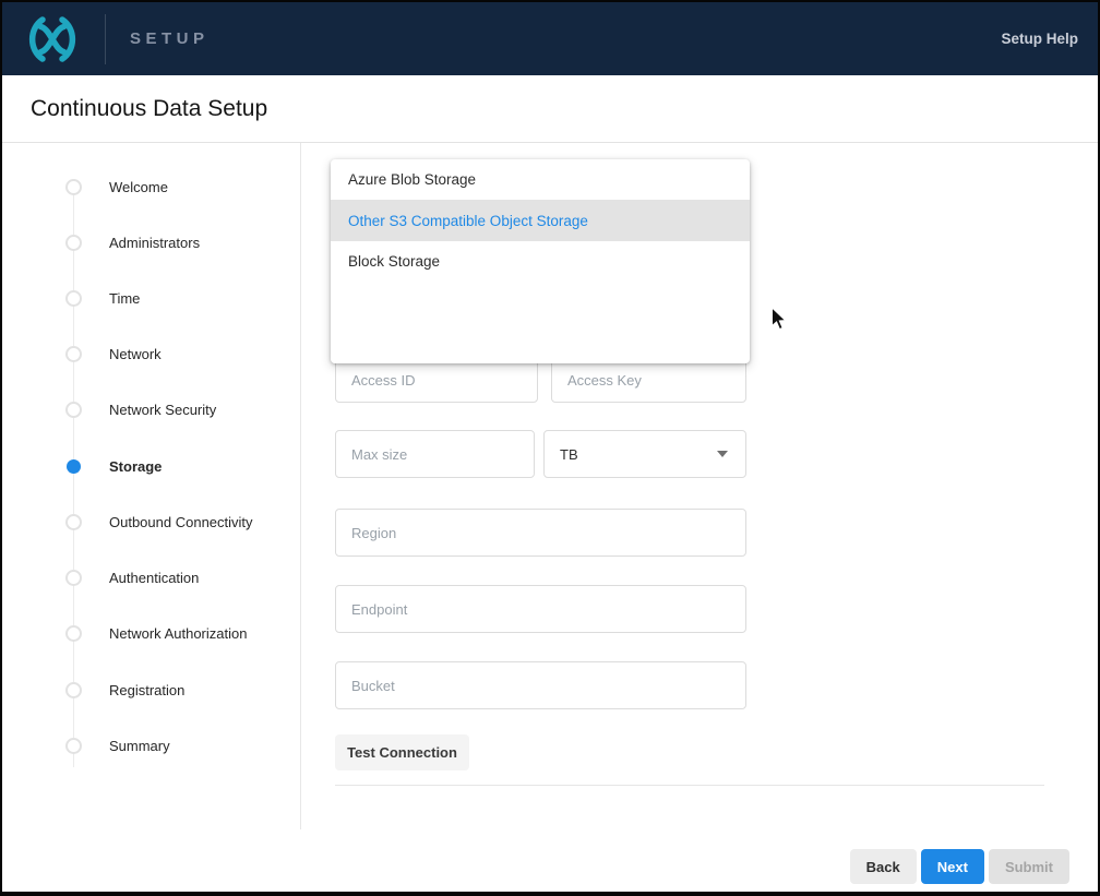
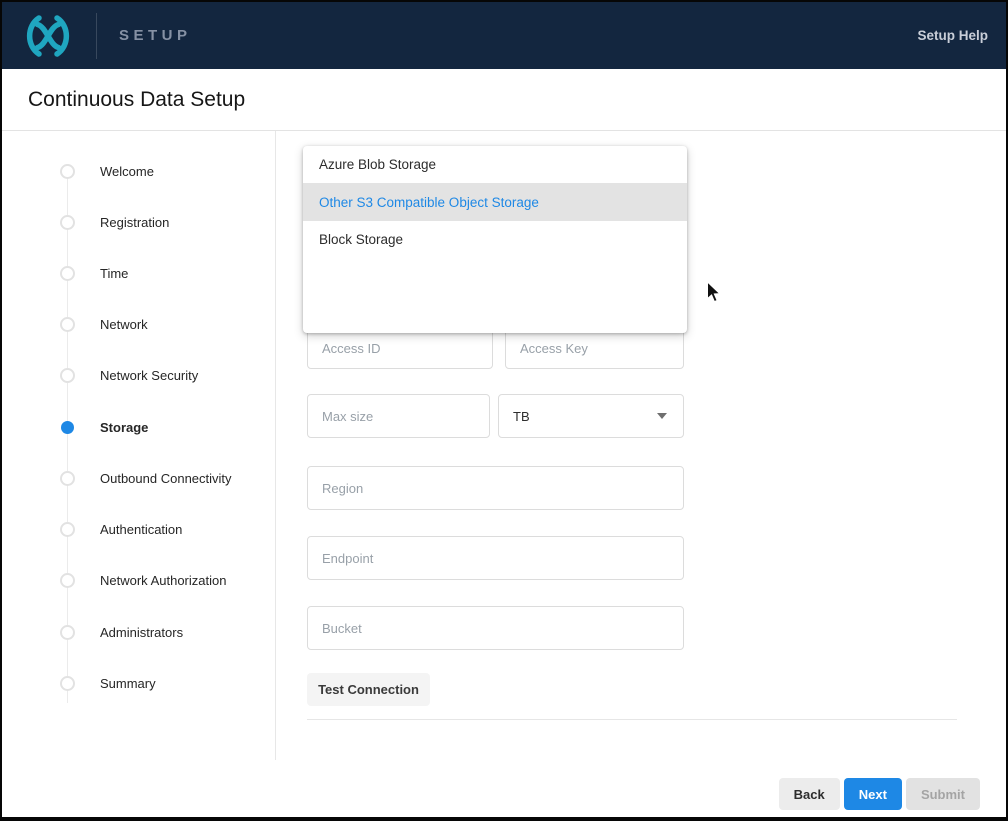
  SETUP
  Setup Help
  Continuous Data Setup
  Welcome
- Administrators
+ Registration
  Time
  Network
  Network Security
  Storage
  Outbound Connectivity
  Authentication
  Network Authorization
- Registration
+ Administrators
  Summary
  Access ID
  Access Key
  Max size
  TB
  Region
  Endpoint
  Bucket
  Test Connection
  Azure Blob Storage
  Other S3 Compatible Object Storage
  Block Storage
  Back
  Next
  Submit
